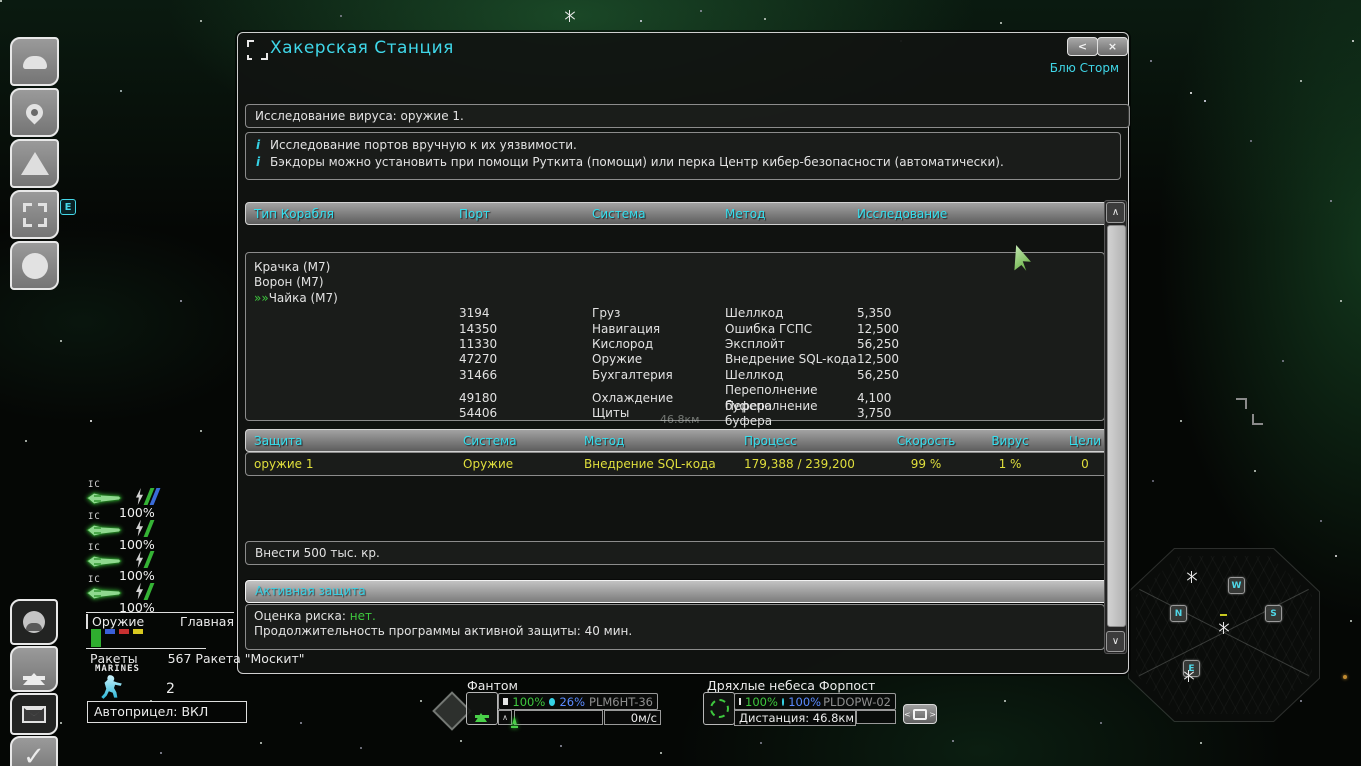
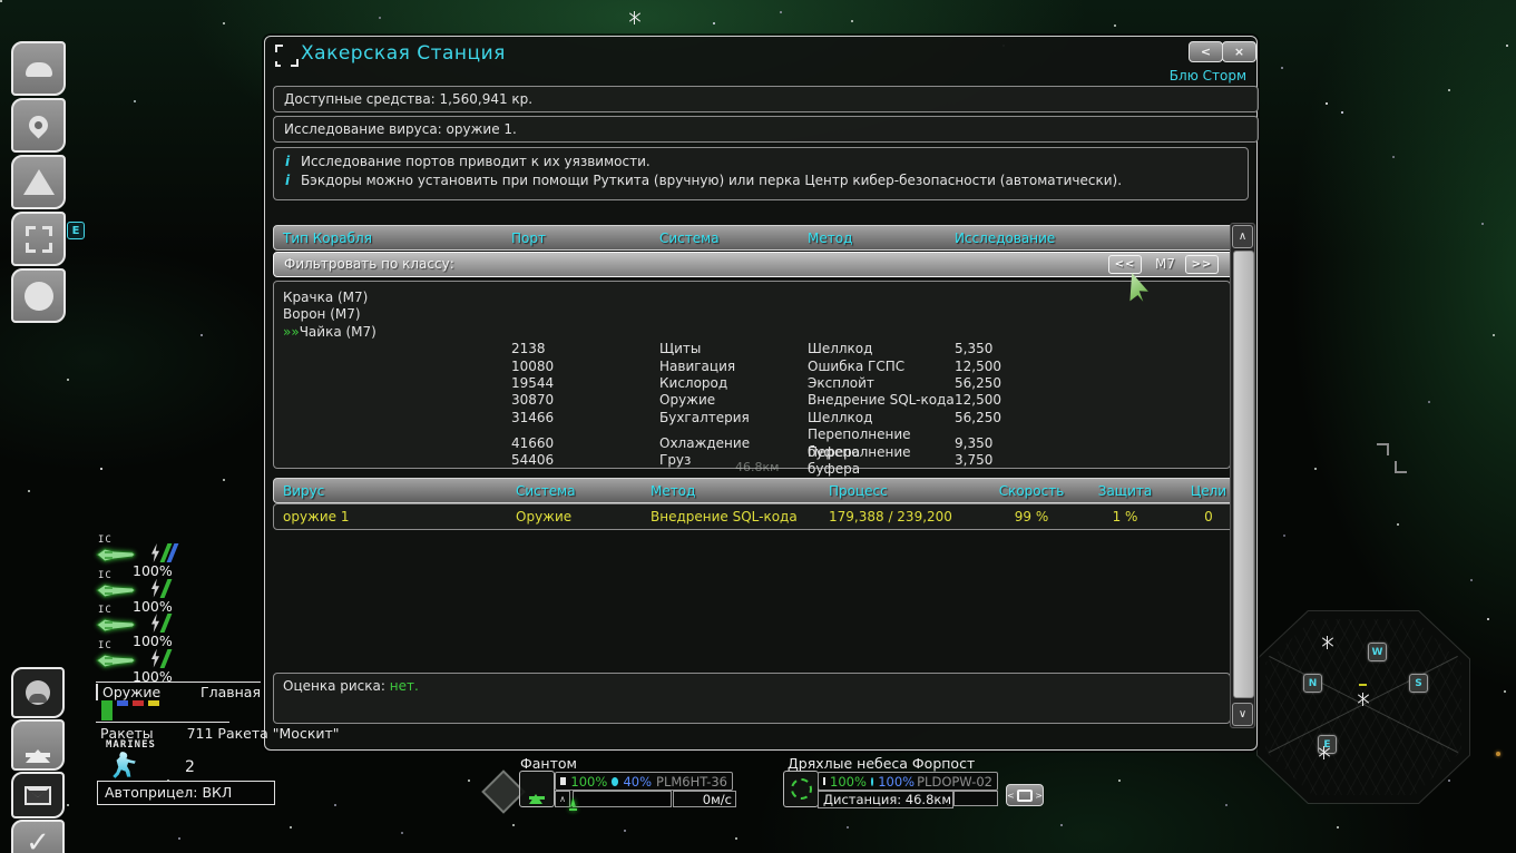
  E
  ✓
  IC
  100%
  IC
  100%
  IC
  100%
  IC
  100%
  Оружие
  Главная
- Ракеты 567 Ракета "Москит"
+ Ракеты 711 Ракета "Москит"
  MARINES
  2
  Автоприцел: ВКЛ
  Хакерская Станция
  <
  ×
  Блю Сторм
+ Доступные средства: 1,560,941 кр.
  Исследование вируса: оружие 1.
  i
- Исследование портов вручную к их уязвимости.
+ Исследование портов приводит к их уязвимости.
  i
- Бэкдоры можно установить при помощи Руткита (помощи) или перка Центр кибер-безопасности (автоматически).
+ Бэкдоры можно установить при помощи Руткита (вручную) или перка Центр кибер-безопасности (автоматически).
  Тип Корабля
  Порт
  Система
  Метод
  Исследование
+ Фильтровать по классу:
+ <<
+ М7
+ >>
  Крачка (М7)
  Ворон (М7)
  »»Чайка (М7)
- 3194
+ 2138
- Груз
+ Щиты
  Шеллкод
  5,350
- 14350
+ 10080
  Навигация
  Ошибка ГСПС
  12,500
- 11330
+ 19544
  Кислород
  Эксплойт
  56,250
- 47270
+ 30870
  Оружие
  Внедрение SQL-кода
  12,500
  31466
  Бухгалтерия
  Шеллкод
  56,250
- 49180
+ 41660
  Охлаждение
  Переполнение буфера
- 4,100
+ 9,350
  54406
- Щиты
+ Груз
  Переполнение буфера
  3,750
- Защита
+ Вирус
  Система
  Метод
  Процесс
  Скорость
- Вирус
+ Защита
  Цели
  оружие 1
  Оружие
  Внедрение SQL-кода
  179,388 / 239,200
  99 %
  1 %
  0
- Внести 500 тыс. кр.
- Активная защита
  Оценка риска: нет.
- Продолжительность программы активной защиты: 40 мин.
  ∧
  ∨
  46.8км
  Фантом
  100%
- 26%
+ 40%
  PLM6HT-36
  ∧
  0м/с
  Дряхлые небеса Форпост
  100%
  100%
  PLDOPW-02
  Дистанция: 46.8км
  <
  >
  W
  N
  S
  E
